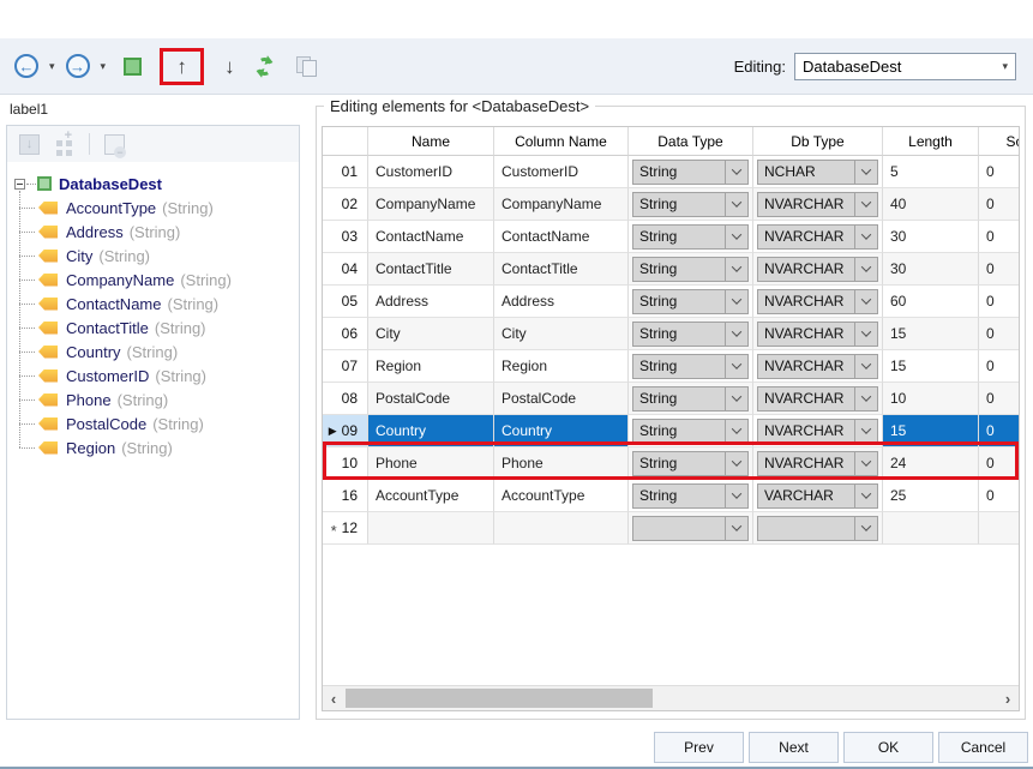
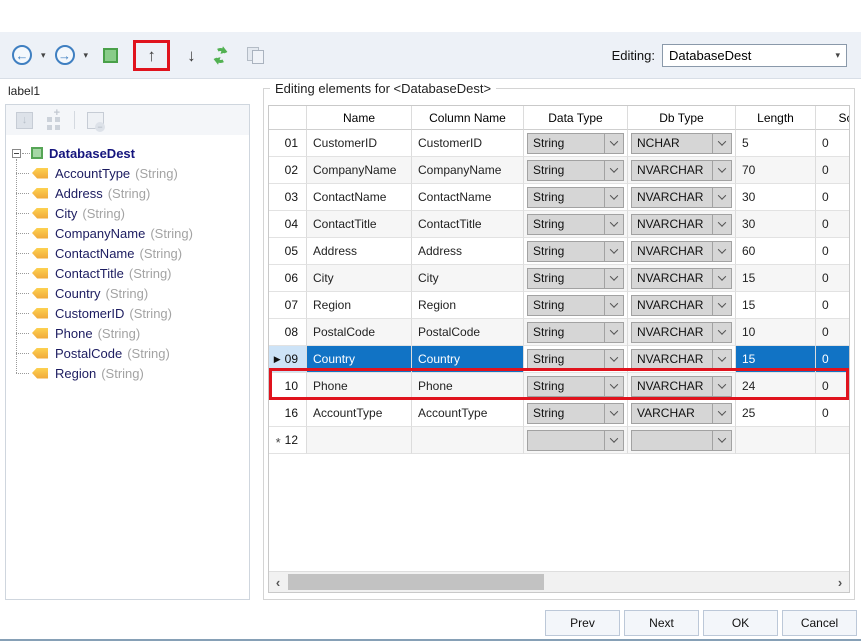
  ←
  ▾
  →
  ▾
  ↑
  ↓
  Editing:
  DatabaseDest
  ▾
  label1
  ↓
  DatabaseDest
  AccountType
  (String)
  Address
  (String)
  City
  (String)
  CompanyName
  (String)
  ContactName
  (String)
  ContactTitle
  (String)
  Country
  (String)
  CustomerID
  (String)
  Phone
  (String)
  PostalCode
  (String)
  Region
  (String)
  Editing elements for <DatabaseDest>
  Name
  Column Name
  Data Type
  Db Type
  Length
  01
  CustomerID
  CustomerID
  String
  NCHAR
  5
  0
  02
  CompanyName
  CompanyName
  String
  NVARCHAR
- 40
+ 70
  0
  03
  ContactName
  ContactName
  String
  NVARCHAR
  30
  0
  04
  ContactTitle
  ContactTitle
  String
  NVARCHAR
  30
  0
  05
  Address
  Address
  String
  NVARCHAR
  60
  0
  06
  City
  City
  String
  NVARCHAR
  15
  0
  07
  Region
  Region
  String
  NVARCHAR
  15
  0
  08
  PostalCode
  PostalCode
  String
  NVARCHAR
  10
  0
  ▶
  09
  Country
  Country
  String
  NVARCHAR
  15
  0
  10
  Phone
  Phone
  String
  NVARCHAR
  24
  0
  16
  AccountType
  AccountType
  String
  VARCHAR
  25
  0
  *
  12
  ‹
  ›
  Prev
  Next
  OK
  Cancel
